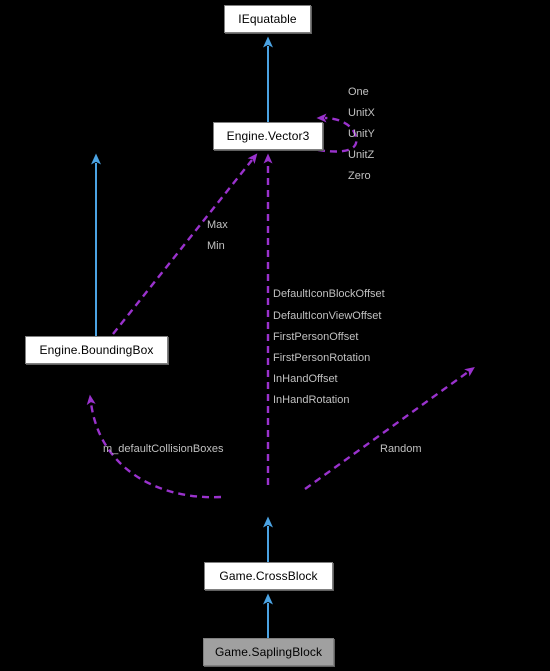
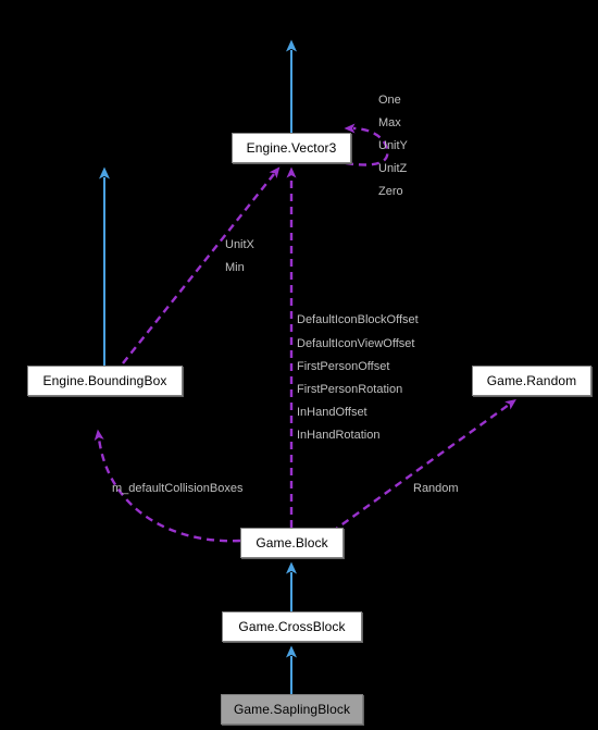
- IEquatable
  Engine.Vector3
  Engine.BoundingBox
+ Game.Random
+ Game.Block
  Game.CrossBlock
  Game.SaplingBlock
  One
- UnitX
+ Max
  UnitY
  UnitZ
  Zero
- Max
+ UnitX
  Min
  DefaultIconBlockOffset
  DefaultIconViewOffset
  FirstPersonOffset
  FirstPersonRotation
  InHandOffset
  InHandRotation
  m_defaultCollisionBoxes
  Random
